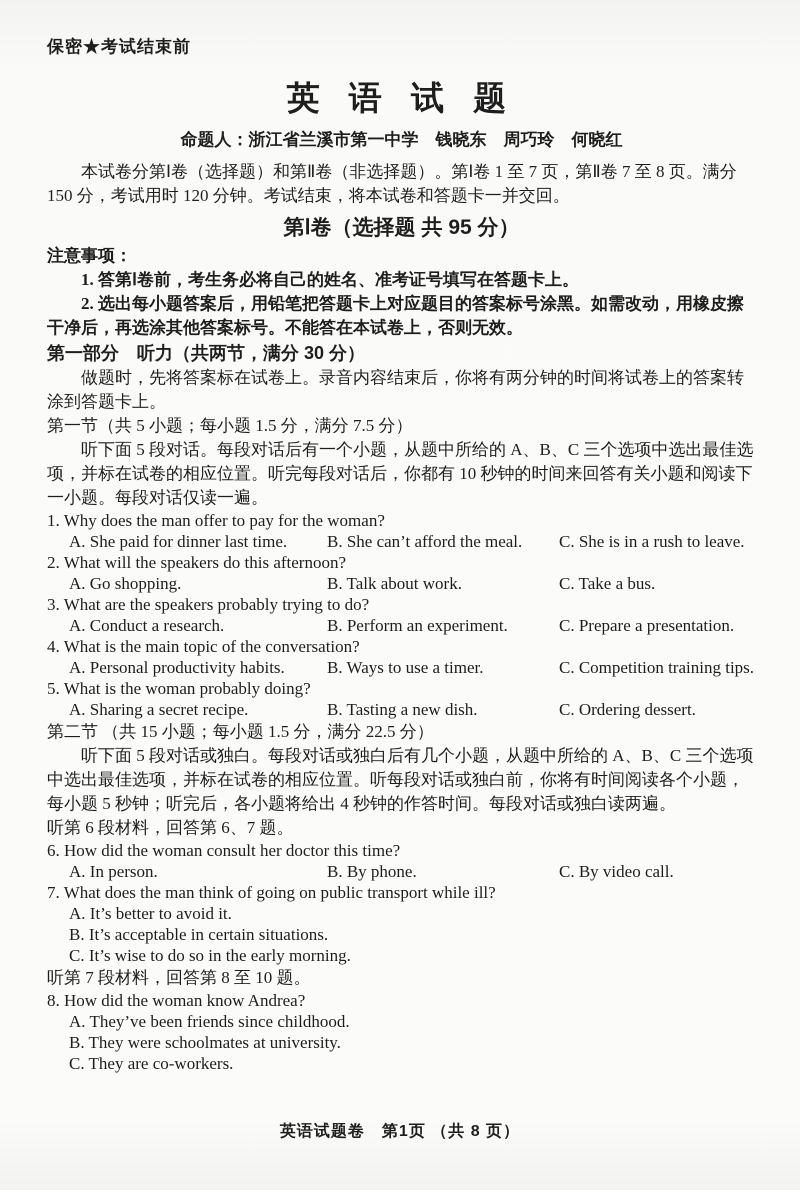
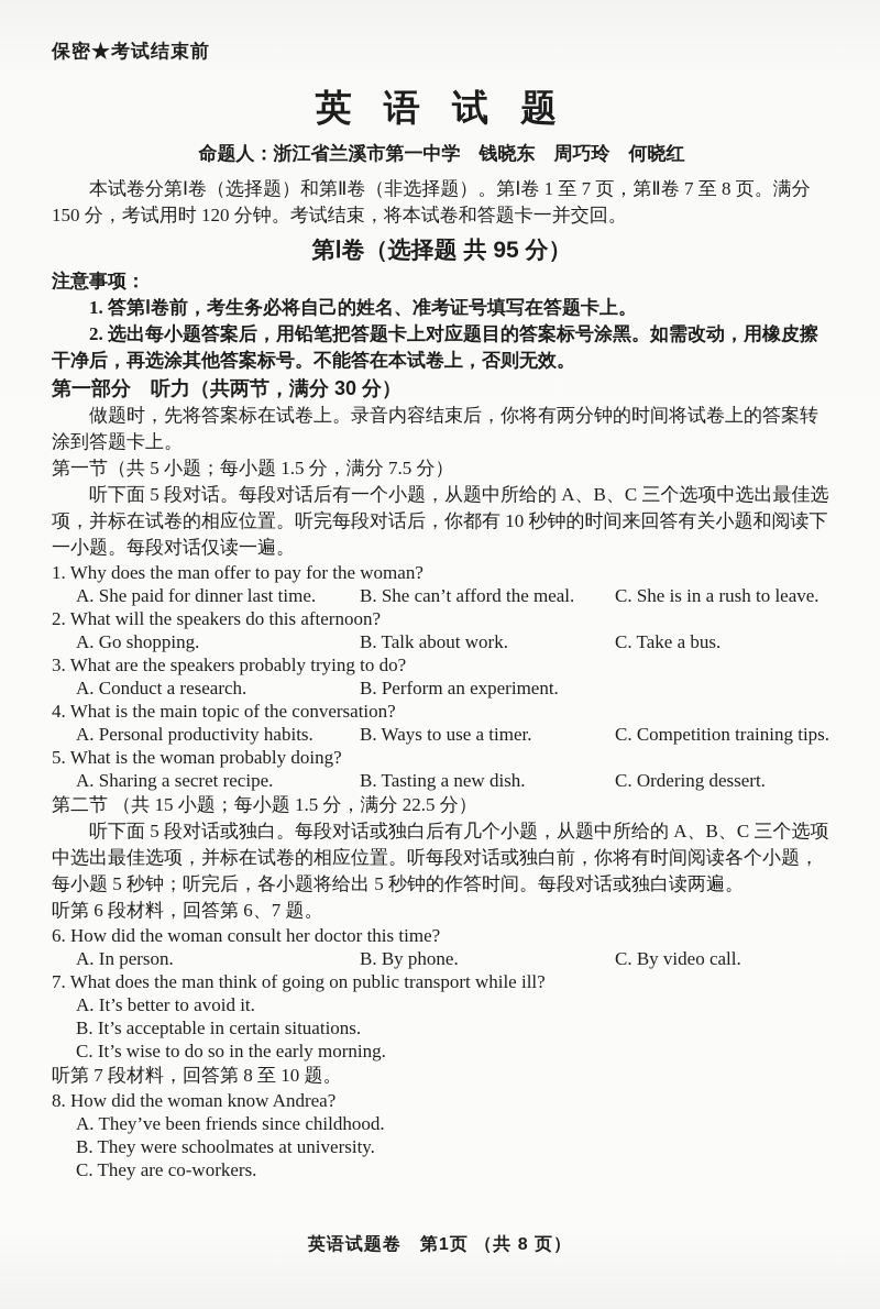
  保密★考试结束前
  英 语 试 题
  命题人：浙江省兰溪市第一中学 钱晓东 周巧玲 何晓红
  本试卷分第Ⅰ卷（选择题）和第Ⅱ卷（非选择题）。第Ⅰ卷 1 至 7 页，第Ⅱ卷 7 至 8 页。满分 150 分，考试用时 120 分钟。考试结束，将本试卷和答题卡一并交回。
  第Ⅰ卷（选择题 共 95 分）
  注意事项：
  1. 答第Ⅰ卷前，考生务必将自己的姓名、准考证号填写在答题卡上。
  2. 选出每小题答案后，用铅笔把答题卡上对应题目的答案标号涂黑。如需改动，用橡皮擦干净后，再选涂其他答案标号。不能答在本试卷上，否则无效。
  第一部分 听力（共两节，满分 30 分）
  做题时，先将答案标在试卷上。录音内容结束后，你将有两分钟的时间将试卷上的答案转涂到答题卡上。
  第一节（共 5 小题；每小题 1.5 分，满分 7.5 分）
  听下面 5 段对话。每段对话后有一个小题，从题中所给的 A、B、C 三个选项中选出最佳选项，并标在试卷的相应位置。听完每段对话后，你都有 10 秒钟的时间来回答有关小题和阅读下一小题。每段对话仅读一遍。
  1. Why does the man offer to pay for the woman?
  A. She paid for dinner last time.
  B. She can’t afford the meal.
  C. She is in a rush to leave.
  2. What will the speakers do this afternoon?
  A. Go shopping.
  B. Talk about work.
  C. Take a bus.
  3. What are the speakers probably trying to do?
  A. Conduct a research.
  B. Perform an experiment.
- C. Prepare a presentation.
  4. What is the main topic of the conversation?
  A. Personal productivity habits.
  B. Ways to use a timer.
  C. Competition training tips.
  5. What is the woman probably doing?
  A. Sharing a secret recipe.
  B. Tasting a new dish.
  C. Ordering dessert.
  第二节 （共 15 小题；每小题 1.5 分，满分 22.5 分）
- 听下面 5 段对话或独白。每段对话或独白后有几个小题，从题中所给的 A、B、C 三个选项中选出最佳选项，并标在试卷的相应位置。听每段对话或独白前，你将有时间阅读各个小题，每小题 5 秒钟；听完后，各小题将给出 4 秒钟的作答时间。每段对话或独白读两遍。
+ 听下面 5 段对话或独白。每段对话或独白后有几个小题，从题中所给的 A、B、C 三个选项中选出最佳选项，并标在试卷的相应位置。听每段对话或独白前，你将有时间阅读各个小题，每小题 5 秒钟；听完后，各小题将给出 5 秒钟的作答时间。每段对话或独白读两遍。
  听第 6 段材料，回答第 6、7 题。
  6. How did the woman consult her doctor this time?
  A. In person.
  B. By phone.
  C. By video call.
  7. What does the man think of going on public transport while ill?
  A. It’s better to avoid it.
  B. It’s acceptable in certain situations.
  C. It’s wise to do so in the early morning.
  听第 7 段材料，回答第 8 至 10 题。
  8. How did the woman know Andrea?
  A. They’ve been friends since childhood.
  B. They were schoolmates at university.
  C. They are co-workers.
  英语试题卷 第1页 （共 8 页）
